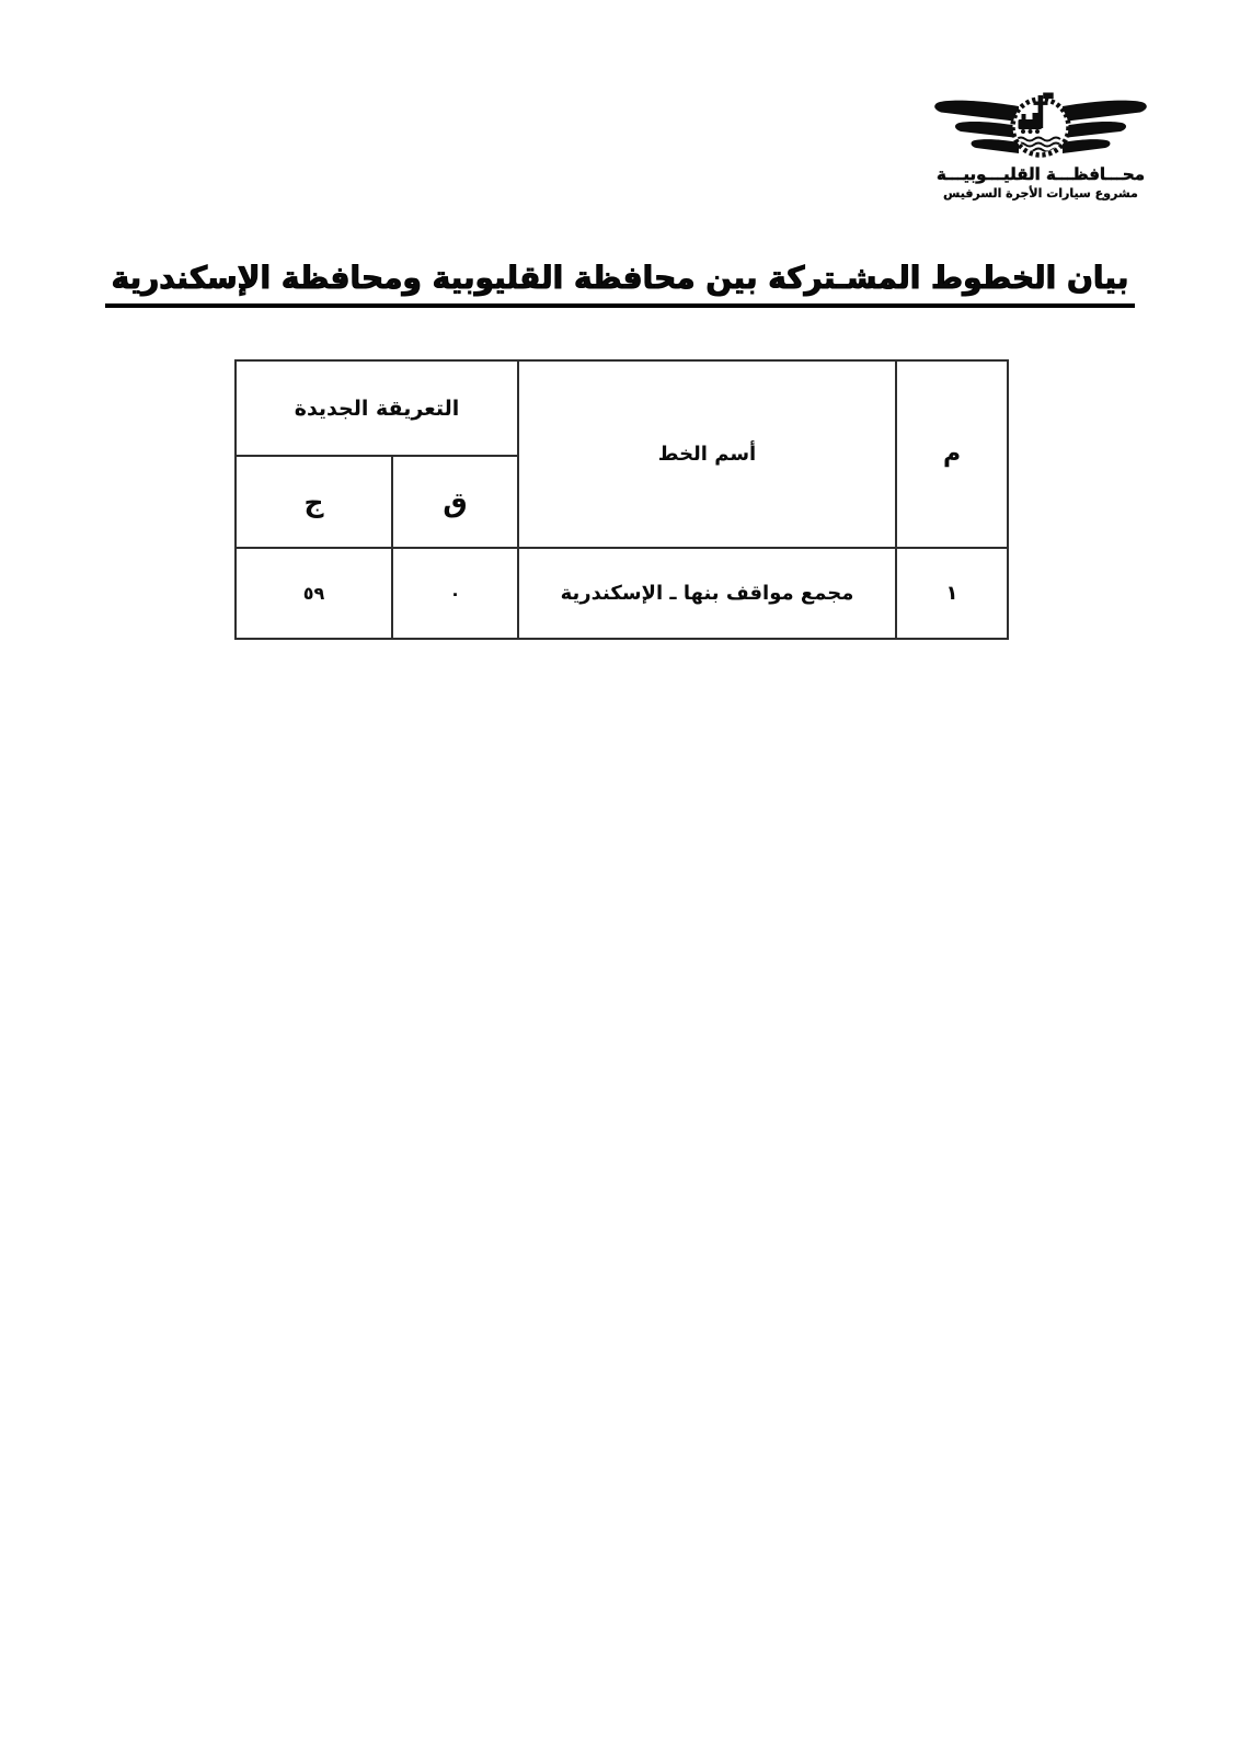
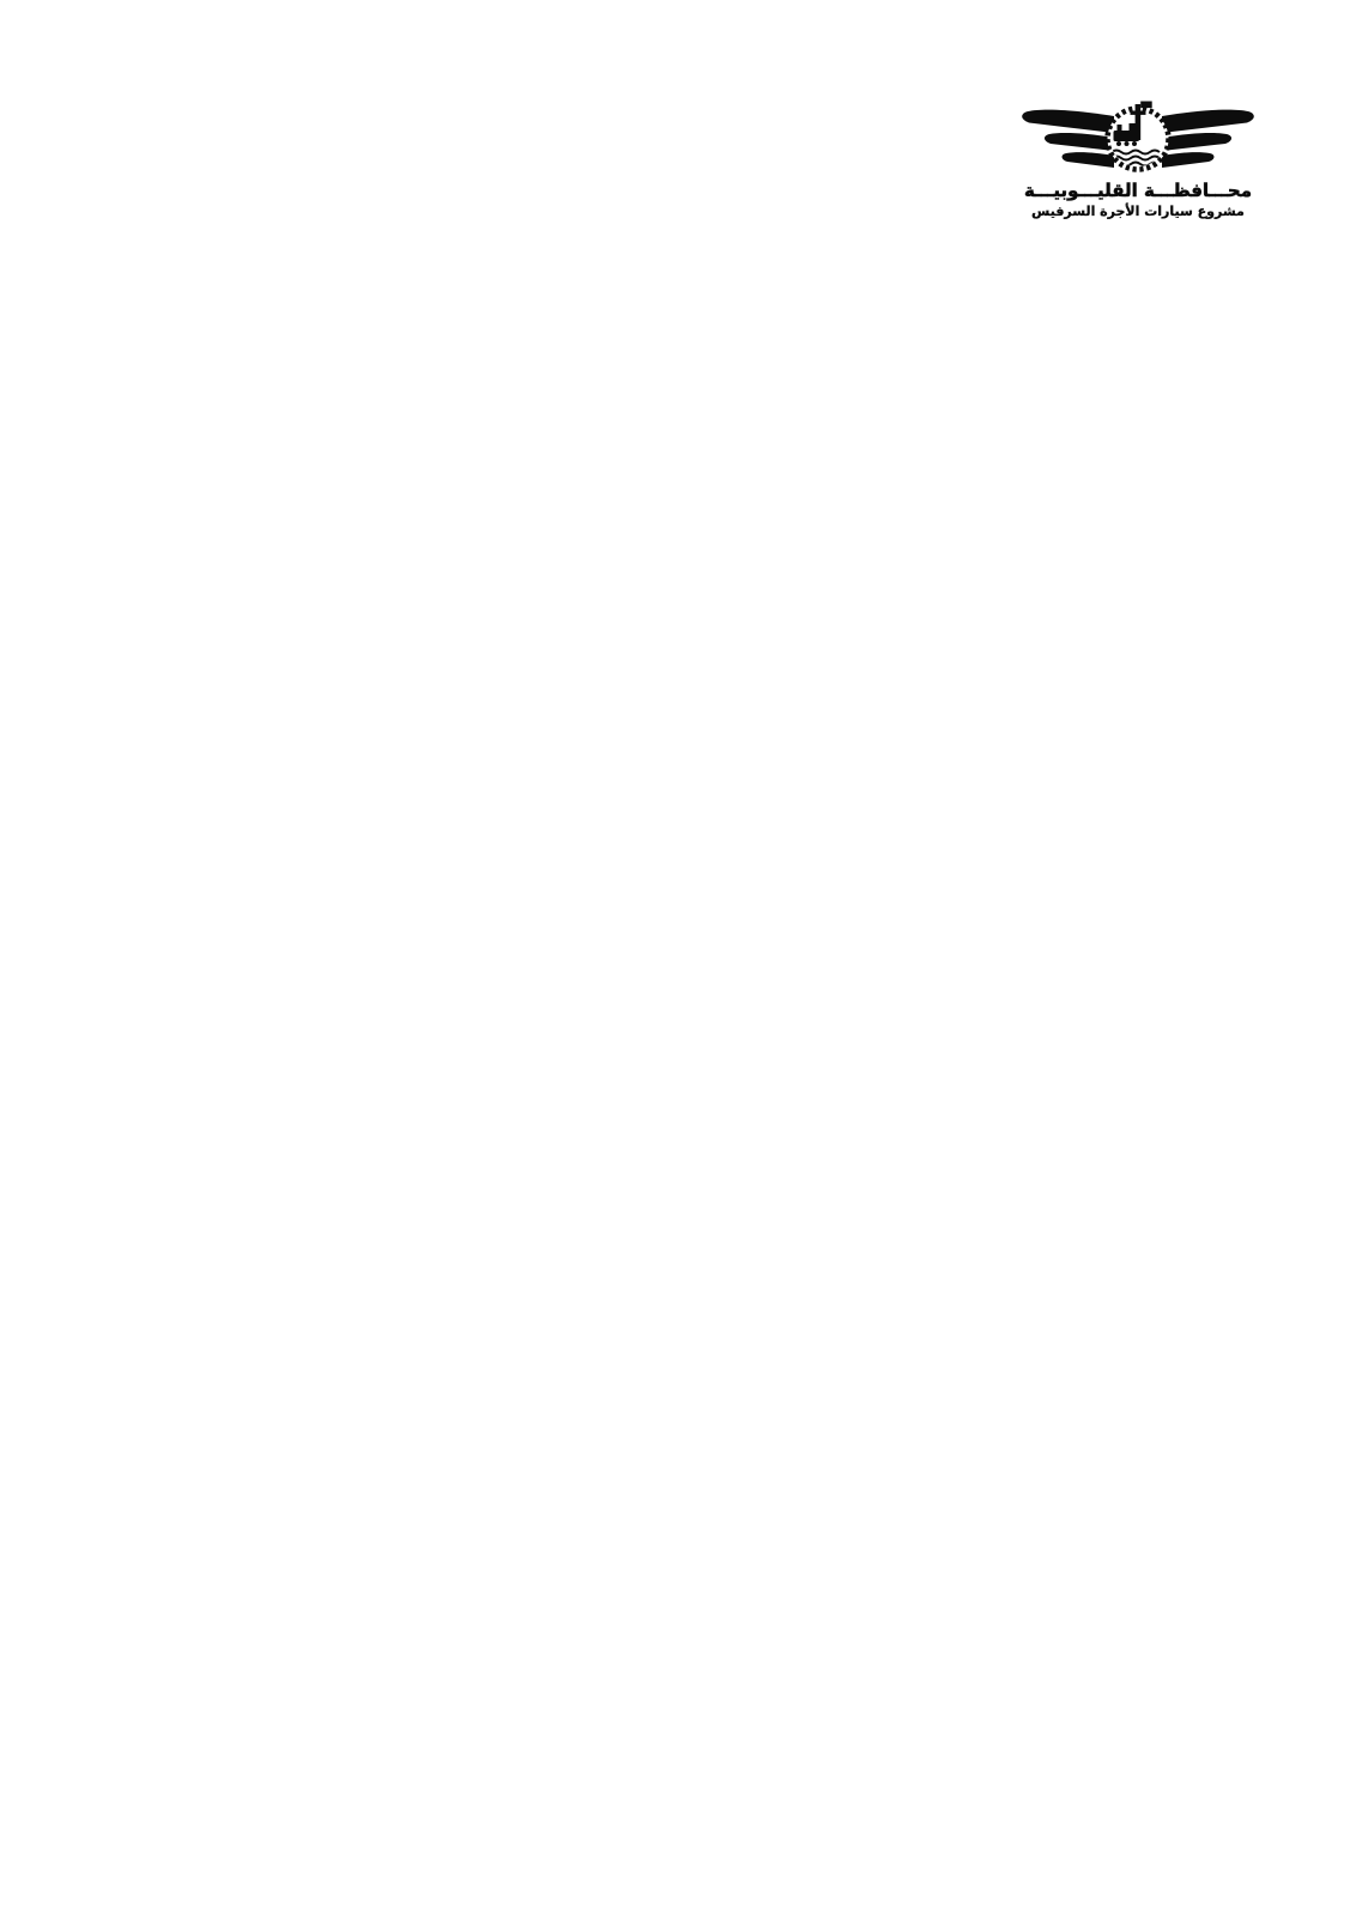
  محـــافظـــة القليـــوبيـــة
  مشروع سيارات الأجرة السرفيس
- بيان الخطوط المشـتركة بين محافظة القليوبية ومحافظة الإسكندرية
- م	أسم الخط	التعريقة الجديدة
- ق	ج
- ١	مجمع مواقف بنها ـ الإسكندرية	٠	٥٩
